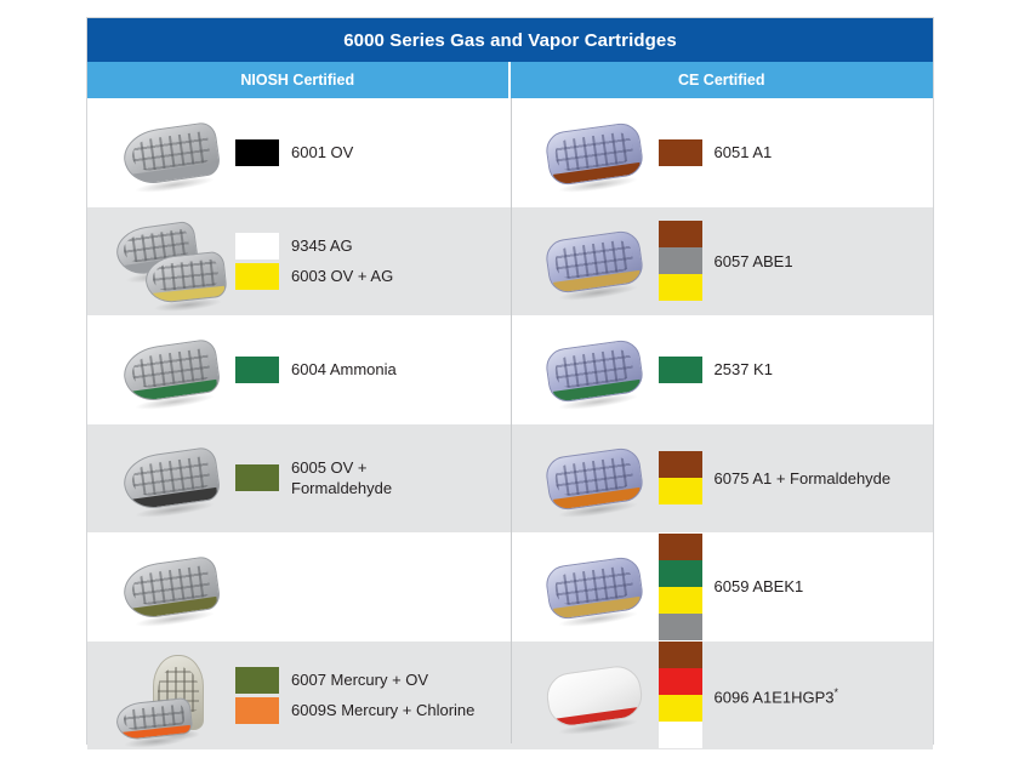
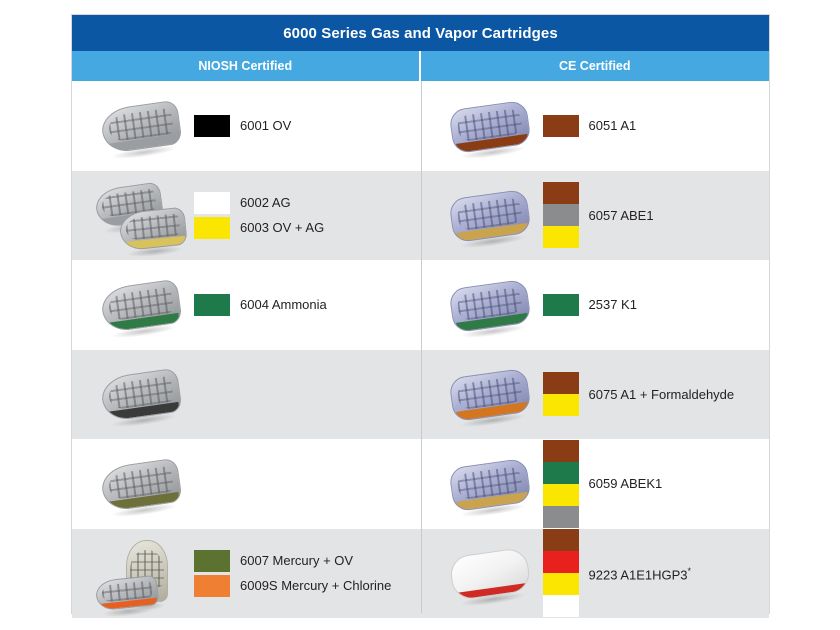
  6000 Series Gas and Vapor Cartridges
  NIOSH Certified
  CE Certified
  6001 OV
  6051 A1
- 9345 AG
+ 6002 AG
  6003 OV + AG
  6057 ABE1
  6004 Ammonia
  2537 K1
- 6005 OV +
- Formaldehyde
  6075 A1 + Formaldehyde
  6059 ABEK1
  6007 Mercury + OV
  6009S Mercury + Chlorine
- 6096 A1E1HGP3*
+ 9223 A1E1HGP3*
